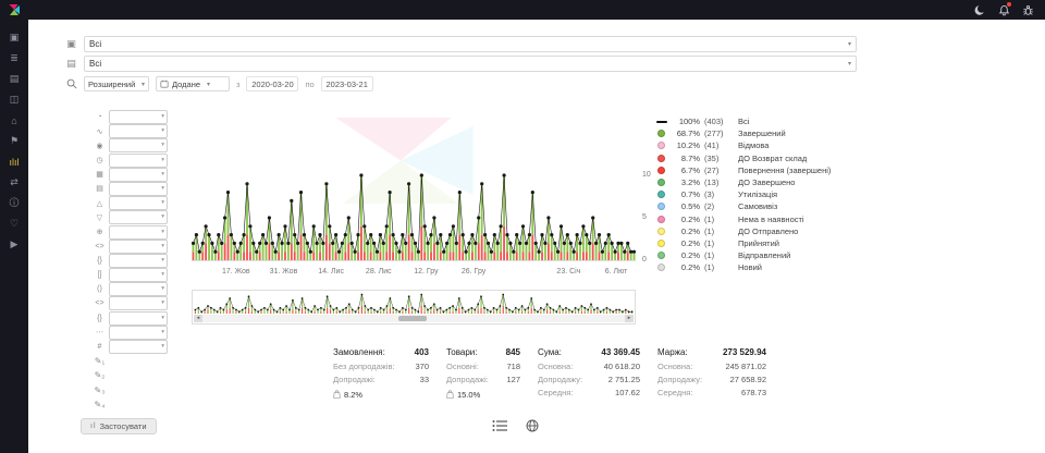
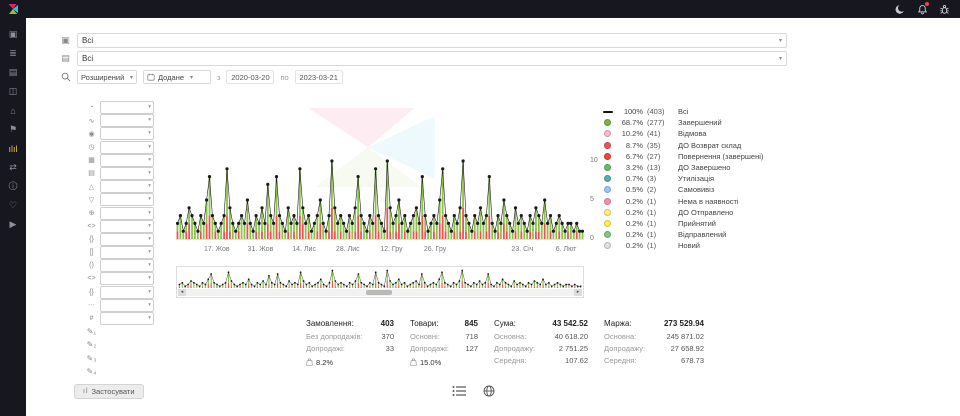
  ▣
  ≣
  ▤
  ◫
  ⌂
  ⚑
  ılıl
  ⇄
  ⓘ
  ♡
  ▶
  ▣
  Всі
  ▤
  Всі
  Розширений
  Додане
  з
  2020-03-20
  по
  2023-03-21
  ✎₁
  ✎₂
  ✎₃
  ✎₄
  Застосувати
  100%
  (403)
  Всі
  68.7%
  (277)
  Завершений
  10.2%
  (41)
  Відмова
  8.7%
  (35)
  ДО Возврат склад
  6.7%
  (27)
  Повернення (завершені)
  3.2%
  (13)
  ДО Завершено
  0.7%
  (3)
  Утилізація
  0.5%
  (2)
  Самовивіз
  0.2%
  (1)
  Нема в наявності
  0.2%
  (1)
  ДО Отправлено
  0.2%
  (1)
  Прийнятий
  0.2%
  (1)
  Відправлений
  0.2%
  (1)
  Новий
  Замовлення:
  403
  Без допродажів:
  370
  Допродажі:
  33
  8.2%
  Товари:
  845
  Основні:
  718
  Допродажі:
  127
  15.0%
  Сума:
- 43 369.45
+ 43 542.52
  Основна:
  40 618.20
  Допродажу:
  2 751.25
  Середня:
  107.62
  Маржа:
  273 529.94
  Основна:
  245 871.02
  Допродажу:
  27 658.92
  Середня:
  678.73
